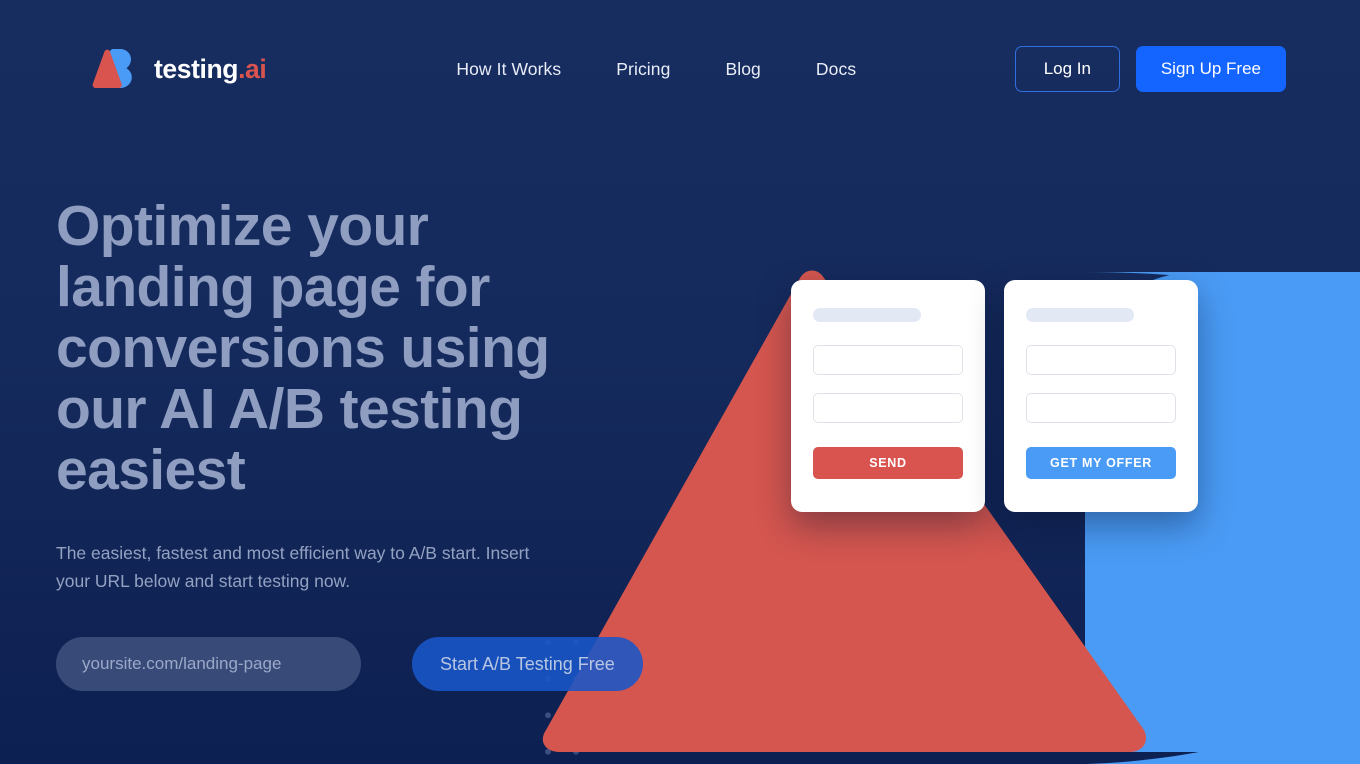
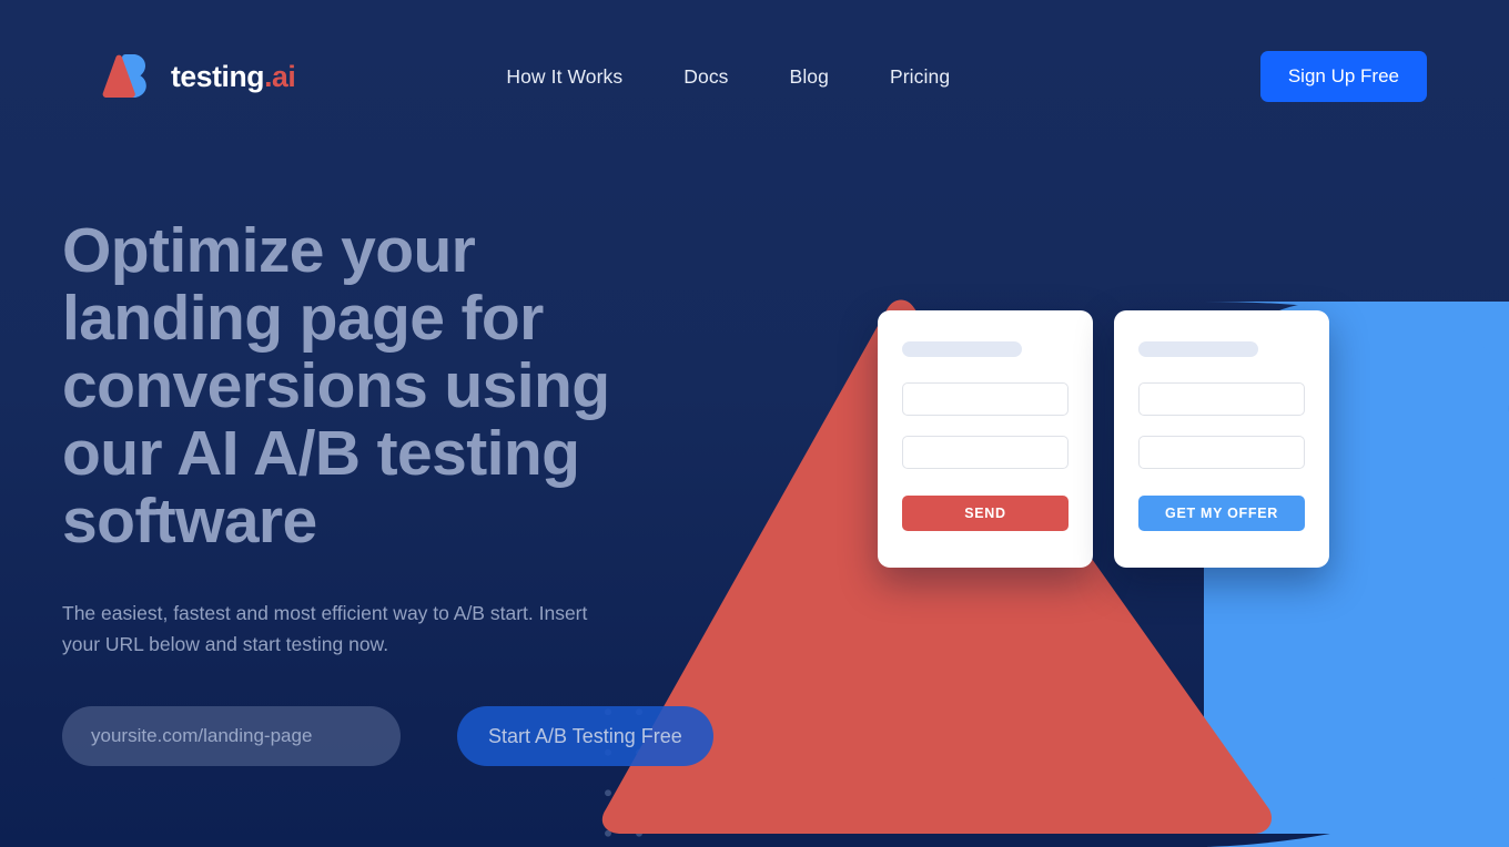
  testing.ai
  How It Works
- Pricing
+ Docs
  Blog
- Docs
+ Pricing
- Log In
  Sign Up Free
- Optimize your landing page for conversions using our AI A/B testing easiest
+ Optimize your landing page for conversions using our AI A/B testing software
  The easiest, fastest and most efficient way to A/B start. Insert your URL below and start testing now.
  yoursite.com/landing-page
  Start A/B Testing Free
  SEND
  GET MY OFFER
